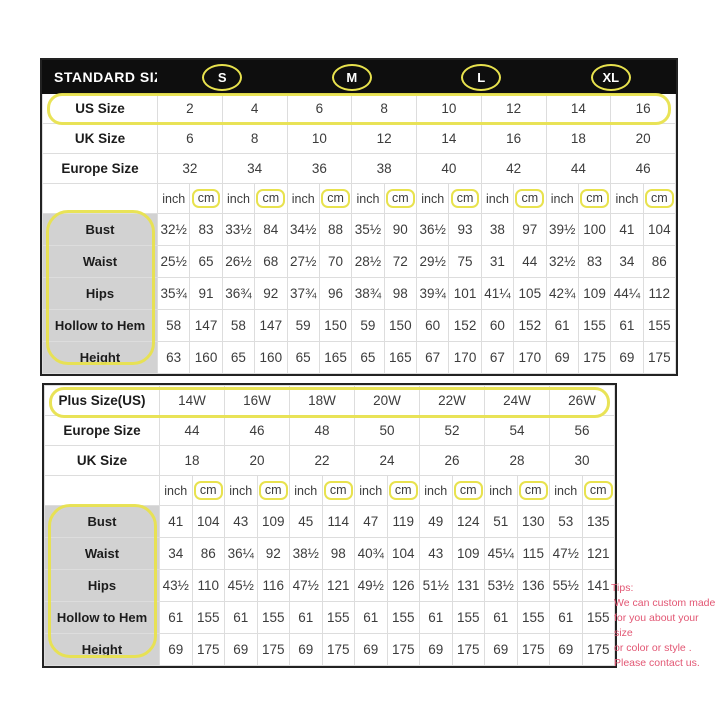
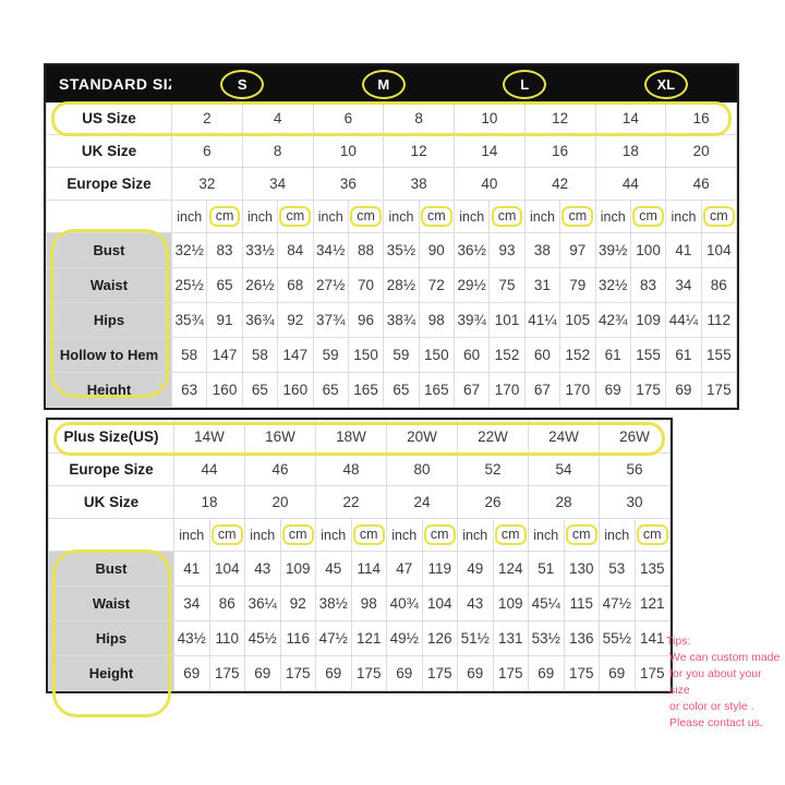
  STANDARD SI	S	M	L	XL
  US Size	2	4	6	8	10	12	14	16
  UK Size	6	8	10	12	14	16	18	20
  Europe Size	32	34	36	38	40	42	44	46
  	inch	cm	inch	cm	inch	cm	inch	cm	inch	cm	inch	cm	inch	cm	inch	cm
  Bust	32½	83	33½	84	34½	88	35½	90	36½	93	38	97	39½	100	41	104
- Waist	25½	65	26½	68	27½	70	28½	72	29½	75	31	44	32½	83	34	86
+ Waist	25½	65	26½	68	27½	70	28½	72	29½	75	31	79	32½	83	34	86
  Hips	35¾	91	36¾	92	37¾	96	38¾	98	39¾	101	41¼	105	42¾	109	44¼	112
  Hollow to Hem	58	147	58	147	59	150	59	150	60	152	60	152	61	155	61	155
  Height	63	160	65	160	65	165	65	165	67	170	67	170	69	175	69	175
  Plus Size(US)	14W	16W	18W	20W	22W	24W	26W
- Europe Size	44	46	48	50	52	54	56
+ Europe Size	44	46	48	80	52	54	56
  UK Size	18	20	22	24	26	28	30
  	inch	cm	inch	cm	inch	cm	inch	cm	inch	cm	inch	cm	inch	cm
  Bust	41	104	43	109	45	114	47	119	49	124	51	130	53	135
  Waist	34	86	36¼	92	38½	98	40¾	104	43	109	45¼	115	47½	121
  Hips	43½	110	45½	116	47½	121	49½	126	51½	131	53½	136	55½	141
- Hollow to Hem	61	155	61	155	61	155	61	155	61	155	61	155	61	155
  Height	69	175	69	175	69	175	69	175	69	175	69	175	69	175
  Tips:
  We can custom made
  for you about your size
  or color or style .
  Please contact us.
